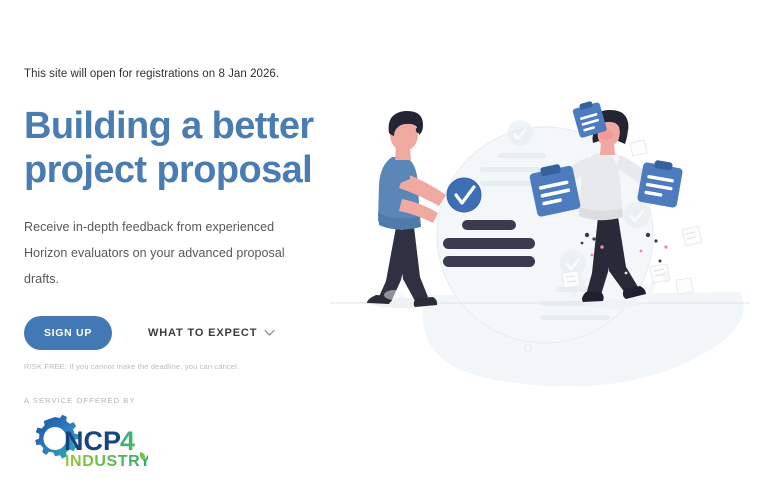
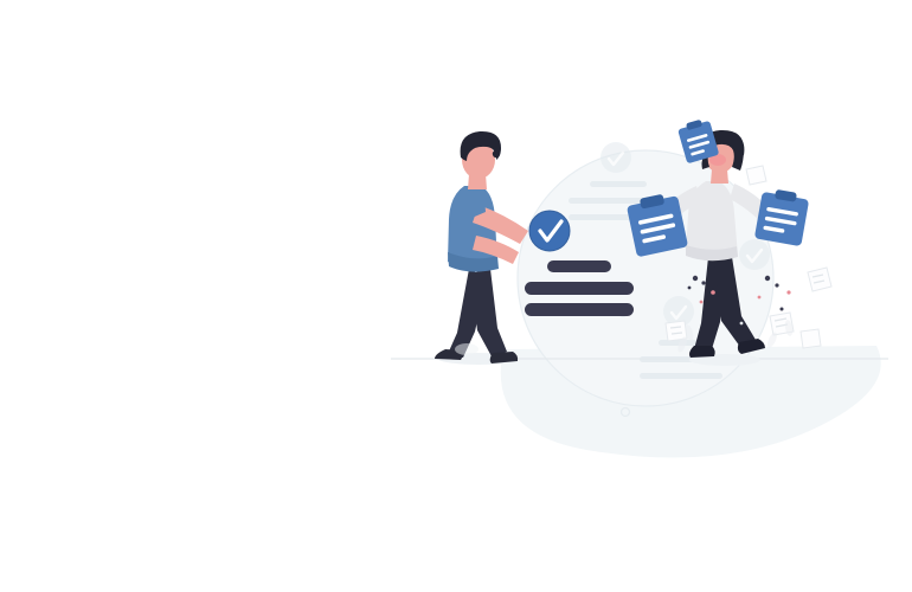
- This site will open for registrations on 8 Jan 2026.
- Building a better project proposal
- Receive in-depth feedback from experienced Horizon evaluators on your advanced proposal drafts.
- SIGN UP
- WHAT TO EXPECT
- RISK FREE: If you cannot make the deadline, you can cancel.
- A SERVICE OFFERED BY
- NCP
- 4
- INDUSTRY
